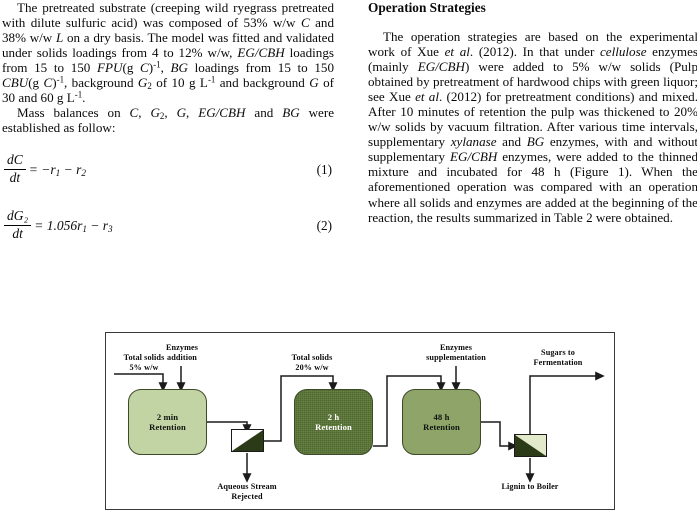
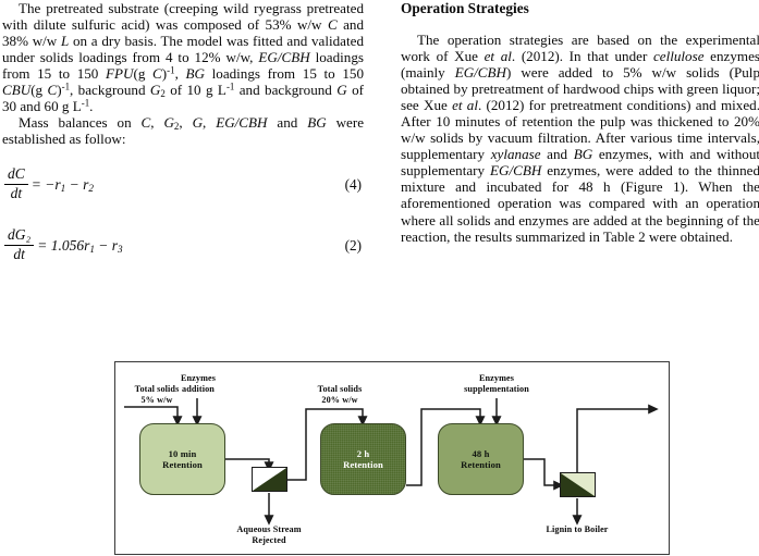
  The pretreated substrate (creeping wild ryegrass pretreated with dilute sulfuric acid) was composed of 53% w/w C and 38% w/w L on a dry basis. The model was fitted and validated under solids loadings from 4 to 12% w/w, EG/CBH loadings from 15 to 150 FPU(g C)-1, BG loadings from 15 to 150 CBU(g C)-1, background G2 of 10 g L-1 and background G of 30 and 60 g L-1.
  Mass balances on C, G2, G, EG/CBH and BG were established as follow:
  dC
  dt
  = −r1 − r2
- (1)
+ (4)
  dG₂
  dt
  = 1.056r1 − r3
  (2)
  Operation Strategies
  The operation strategies are based on the experimental work of Xue et al. (2012). In that under cellulose enzymes (mainly EG/CBH) were added to 5% w/w solids (Pulp obtained by pretreatment of hardwood chips with green liquor; see Xue et al. (2012) for pretreatment conditions) and mixed. After 10 minutes of retention the pulp was thickened to 20% w/w solids by vacuum filtration. After various time intervals, supplementary xylanase and BG enzymes, with and without supplementary EG/CBH enzymes, were added to the thinned mixture and incubated for 48 h (Figure 1). When the aforementioned operation was compared with an operation where all solids and enzymes are added at the beginning of the reaction, the results summarized in Table 2 were obtained.
  Total solids
  5% w/w
  Enzymes
  addition
  Total solids
  20% w/w
  Enzymes
  supplementation
- Sugars to
- Fermentation
  Aqueous Stream
  Rejected
  Lignin to Boiler
- 2 min
+ 10 min
  Retention
  2 h
  Retention
  48 h
  Retention
